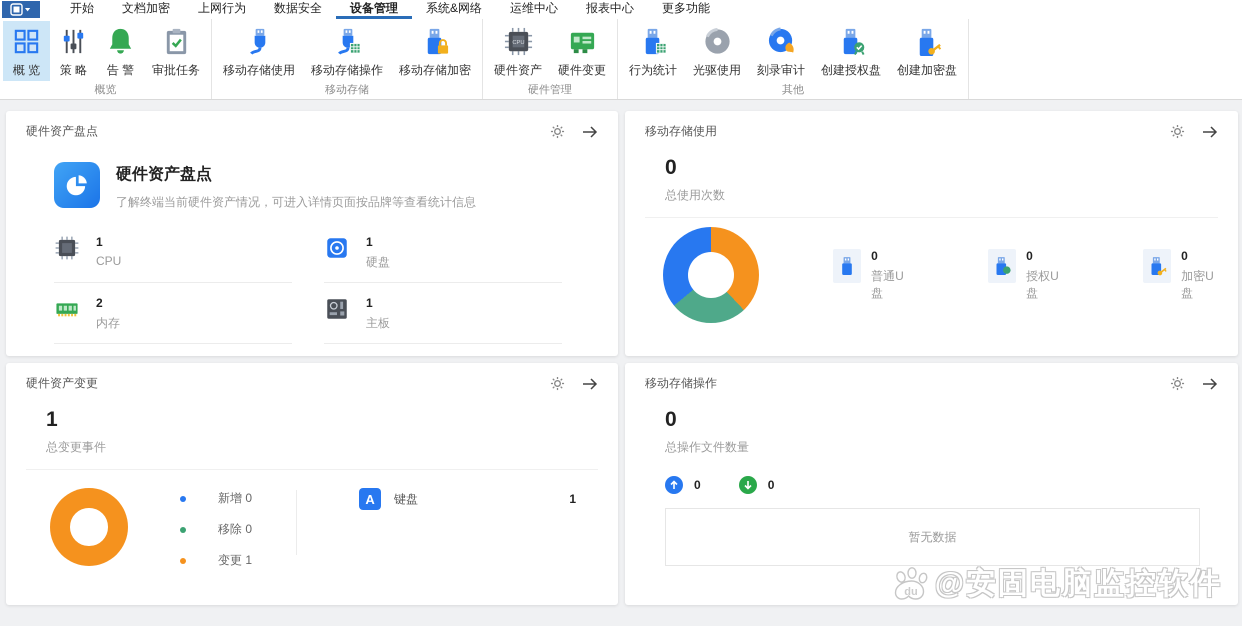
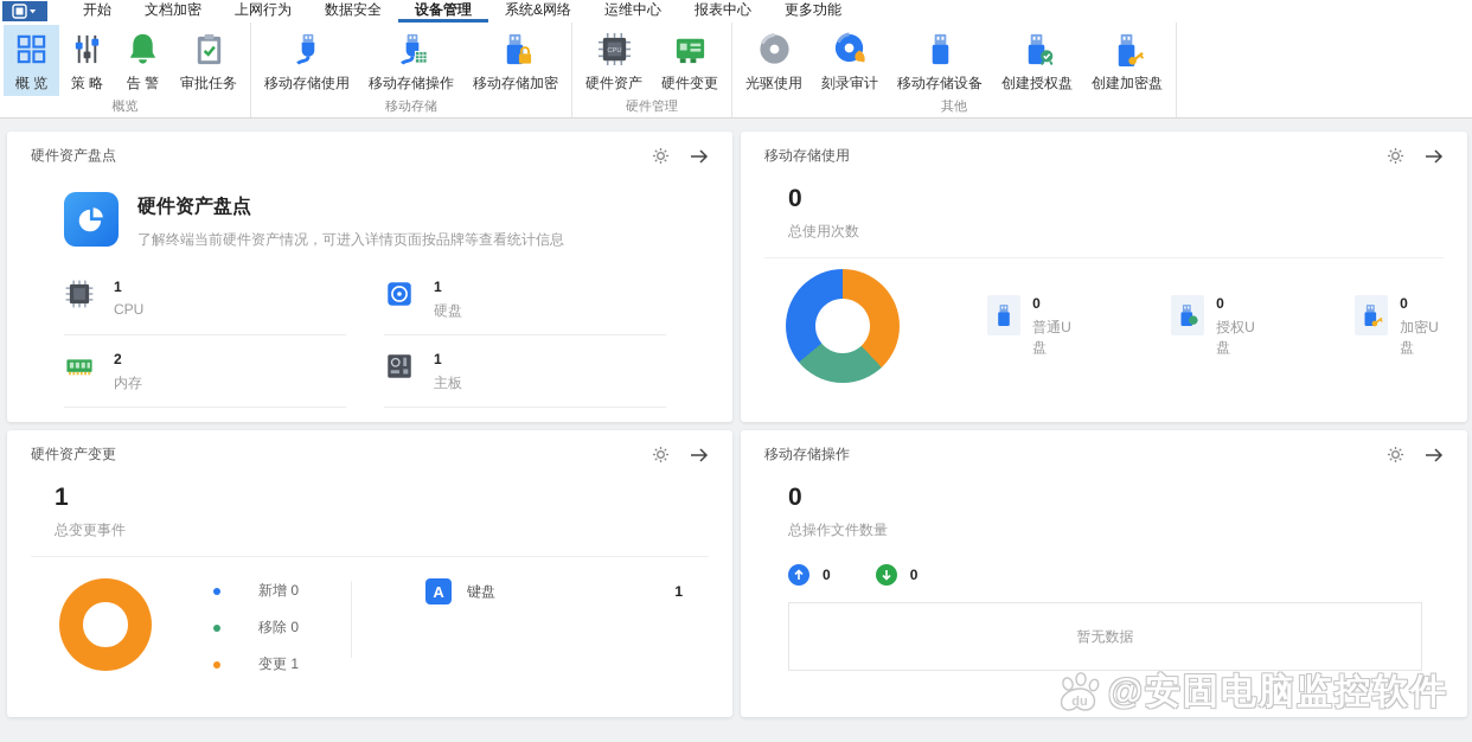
  开始
  文档加密
  上网行为
  数据安全
  设备管理
  系统&网络
  运维中心
  报表中心
  更多功能
  概 览
  策 略
  告 警
  审批任务
  概览
  移动存储使用
  移动存储操作
  移动存储加密
  移动存储
  硬件资产
  硬件变更
  硬件管理
- 行为统计
  光驱使用
  刻录审计
+ 移动存储设备
  创建授权盘
  创建加密盘
  其他
  硬件资产盘点
  硬件资产盘点
  了解终端当前硬件资产情况，可进入详情页面按品牌等查看统计信息
  1
  CPU
  1
  硬盘
  2
  内存
  1
  主板
  移动存储使用
  0
  总使用次数
  0
  普通U盘
  0
  授权U盘
  0
  加密U盘
  硬件资产变更
  1
  总变更事件
  新增 0
  移除 0
  变更 1
  A
  键盘
  1
  移动存储操作
  0
  总操作文件数量
  0
  0
  暂无数据
  du
  @安固电脑监控软件
